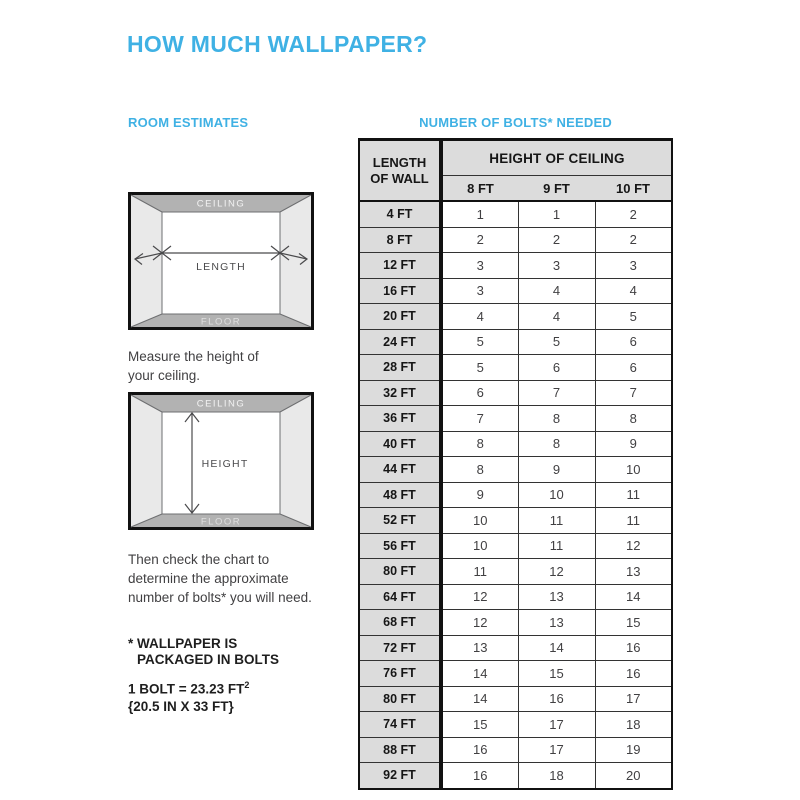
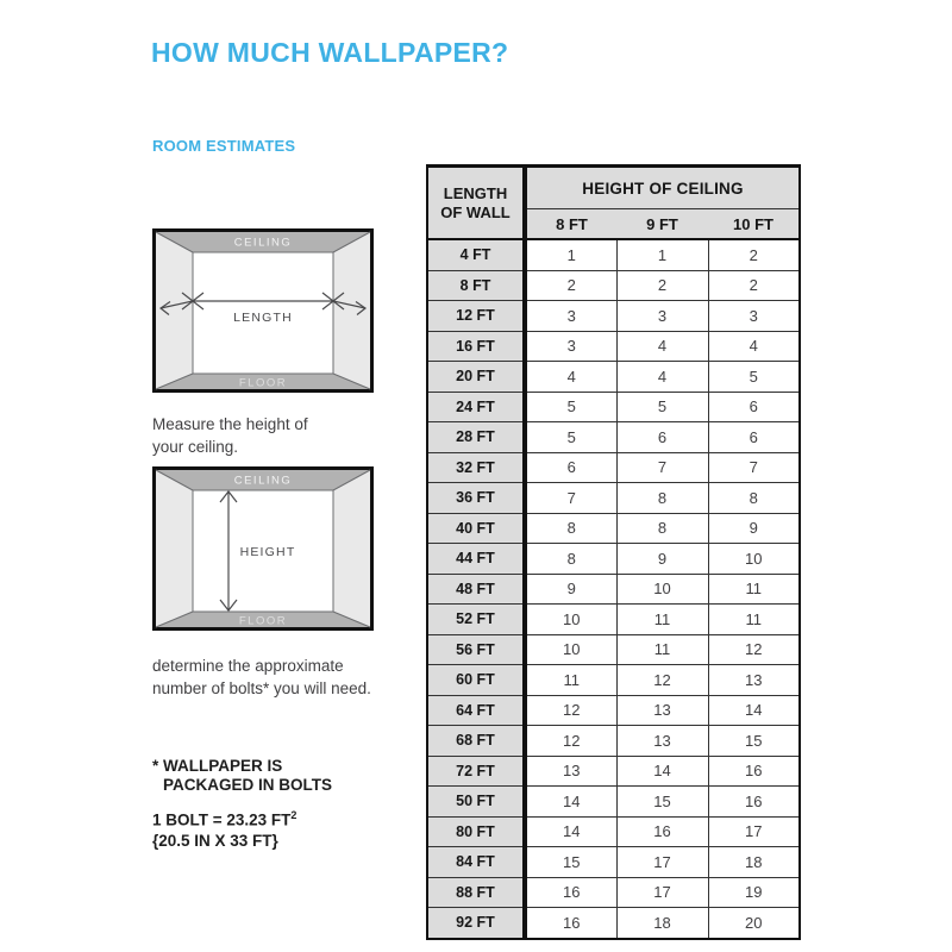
  HOW MUCH WALLPAPER?
  ROOM ESTIMATES
  CEILING
  FLOOR
  LENGTH
  Measure the height of
  your ceiling.
  CEILING
  FLOOR
  HEIGHT
- Then check the chart to
  determine the approximate
  number of bolts* you will need.
  * WALLPAPER IS
  PACKAGED IN BOLTS
  1 BOLT = 23.23 FT2
  {20.5 IN X 33 FT}
- NUMBER OF BOLTS* NEEDED
  LENGTH OF WALL	HEIGHT OF CEILING
  8 FT	9 FT	10 FT
  4 FT	1	1	2
  8 FT	2	2	2
  12 FT	3	3	3
  16 FT	3	4	4
  20 FT	4	4	5
  24 FT	5	5	6
  28 FT	5	6	6
  32 FT	6	7	7
  36 FT	7	8	8
  40 FT	8	8	9
  44 FT	8	9	10
  48 FT	9	10	11
  52 FT	10	11	11
  56 FT	10	11	12
- 80 FT	11	12	13
+ 60 FT	11	12	13
  64 FT	12	13	14
  68 FT	12	13	15
  72 FT	13	14	16
- 76 FT	14	15	16
+ 50 FT	14	15	16
  80 FT	14	16	17
- 74 FT	15	17	18
+ 84 FT	15	17	18
  88 FT	16	17	19
  92 FT	16	18	20
